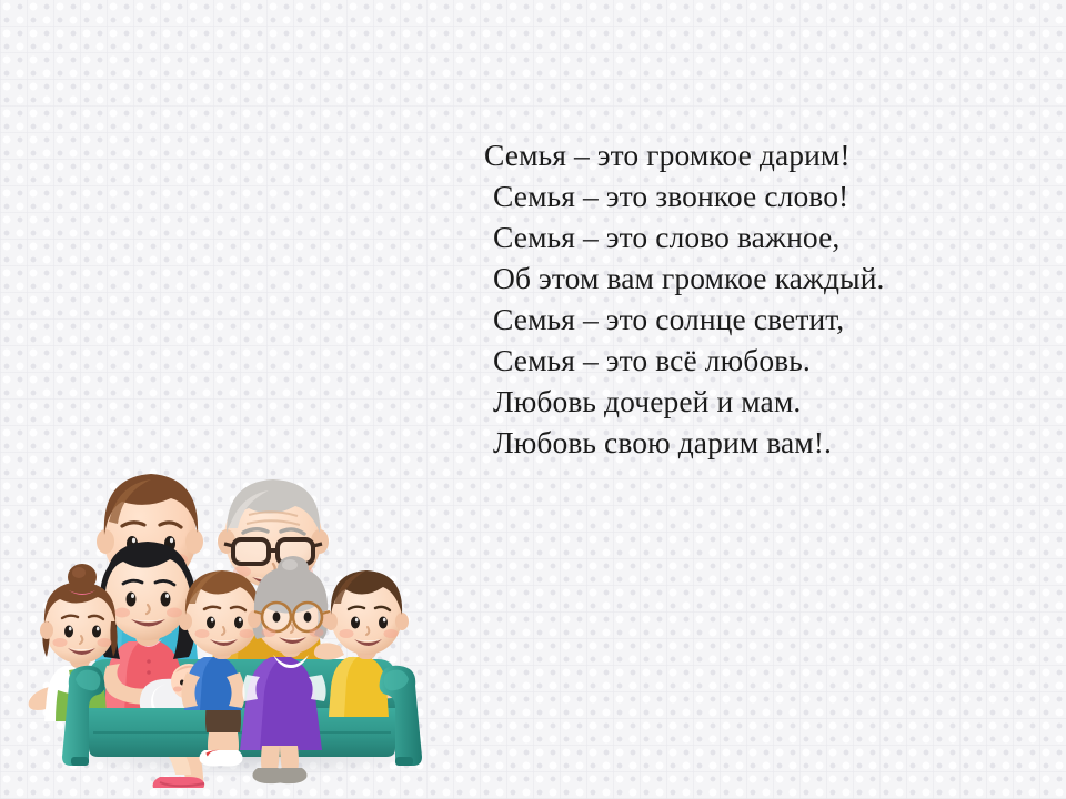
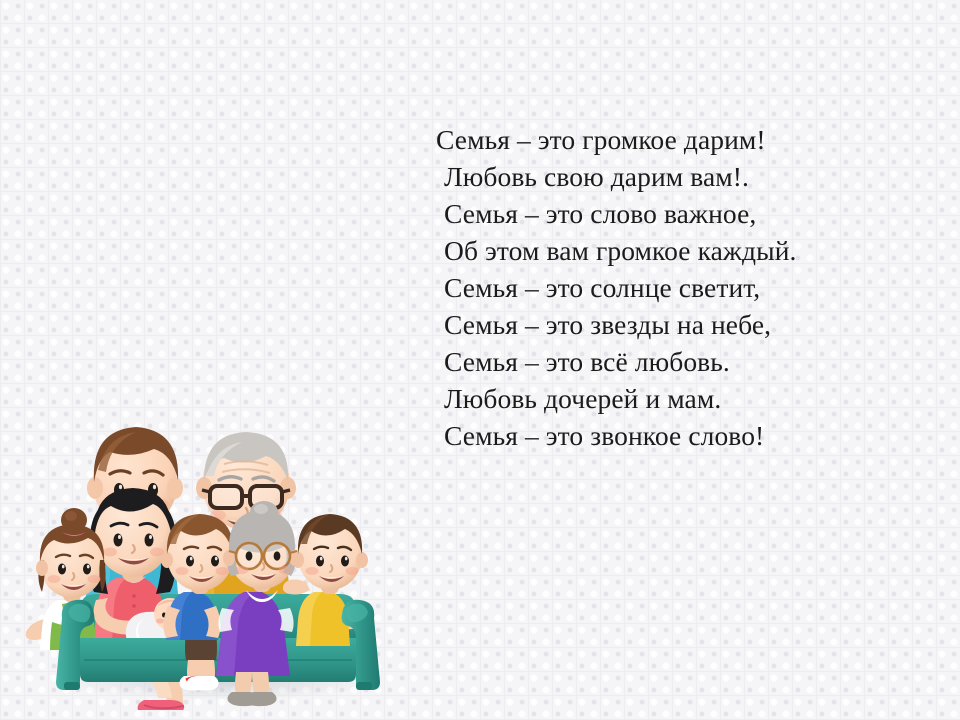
  Семья – это громкое дарим!
- Семья – это звонкое слово!
+ Любовь свою дарим вам!.
  Семья – это слово важное,
  Об этом вам громкое каждый.
  Семья – это солнце светит,
+ Семья – это звезды на небе,
  Семья – это всё любовь.
  Любовь дочерей и мам.
- Любовь свою дарим вам!.
+ Семья – это звонкое слово!
